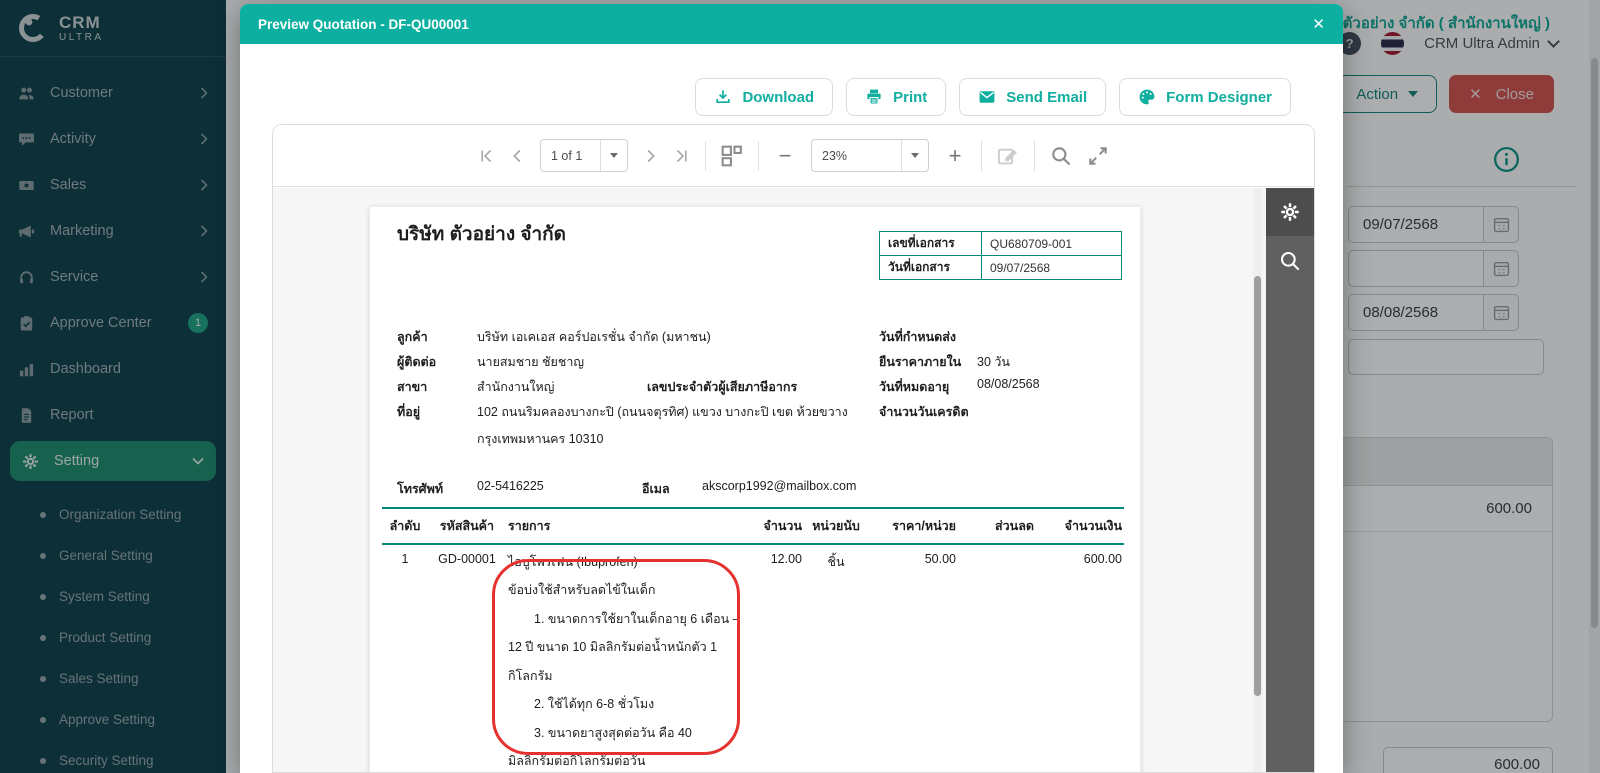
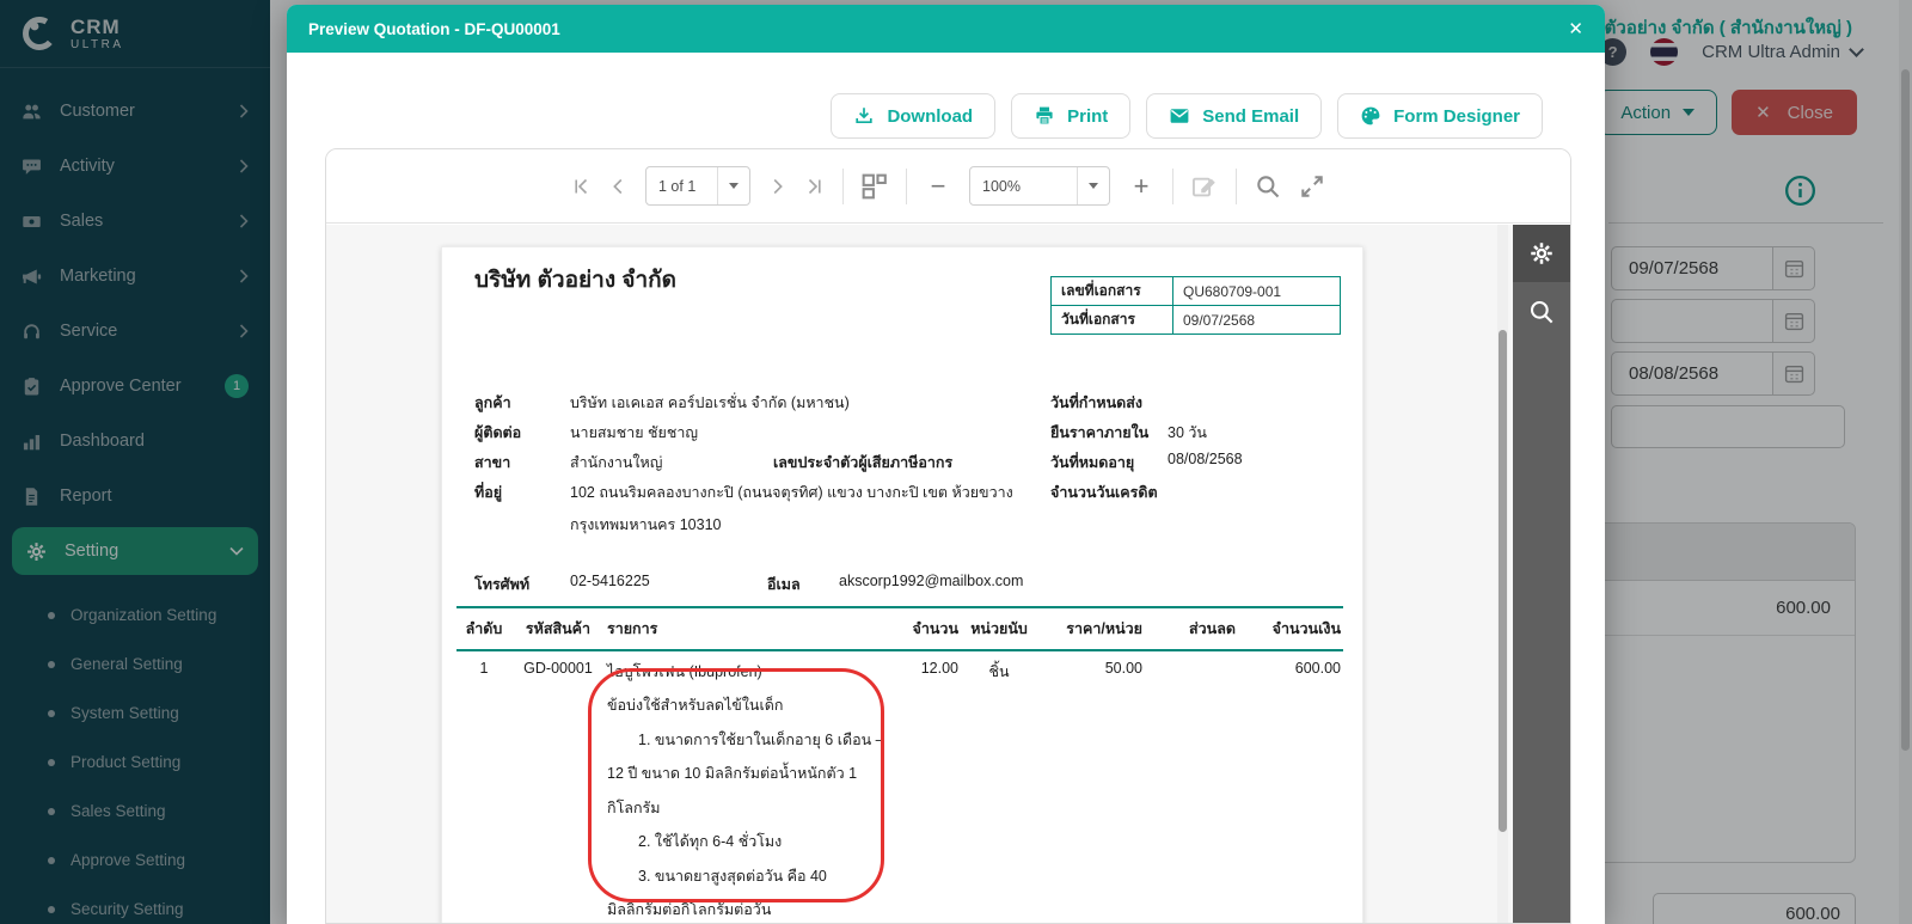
  CRM
  ULTRA
  Customer
  Activity
  Sales
  Marketing
  Service
  Approve Center
  1
  Dashboard
  Report
  Setting
  Organization Setting
  General Setting
  System Setting
  Product Setting
  Sales Setting
  Approve Setting
  Security Setting
  ตัวอย่าง จำกัด ( สำนักงานใหญ่ )
  ?
  CRM Ultra Admin
  Action
  ✕
  Close
  09/07/2568
  08/08/2568
  600.00
  600.00
  Preview Quotation - DF-QU00001
  ✕
  Download
  Print
  Send Email
  Form Designer
  1 of 1
  −
- 23%
+ 100%
  +
  บริษัท ตัวอย่าง จำกัด
  เลขที่เอกสาร	QU680709-001
  วันที่เอกสาร	09/07/2568
  ลูกค้า
  บริษัท เอเคเอส คอร์ปอเรชั่น จำกัด (มหาชน)
  ผู้ติดต่อ
  นายสมชาย ชัยชาญ
  สาขา
  สำนักงานใหญ่
  เลขประจำตัวผู้เสียภาษีอากร
  ที่อยู่
  102 ถนนริมคลองบางกะปิ (ถนนจตุรทิศ) แขวง บางกะปิ เขต ห้วยขวาง
  กรุงเทพมหานคร 10310
  วันที่กำหนดส่ง
  ยืนราคาภายใน
  30 วัน
  วันที่หมดอายุ
  08/08/2568
  จำนวนวันเครดิต
  โทรศัพท์
  02-5416225
  อีเมล
  akscorp1992@mailbox.com
  ลำดับ	รหัสสินค้า	รายการ	จำนวน	หน่วยนับ	ราคา/หน่วย	ส่วนลด	จำนวนเงิน
- 1	GD-00001	ไอบูโพรเฟน (Ibuprofen) ข้อบ่งใช้สำหรับลดไข้ในเด็ก 1. ขนาดการใช้ยาในเด็กอายุ 6 เดือน – 12 ปี ขนาด 10 มิลลิกรัมต่อน้ำหนักตัว 1 กิโลกรัม 2. ใช้ได้ทุก 6-8 ชั่วโมง 3. ขนาดยาสูงสุดต่อวัน คือ 40 มิลลิกรัมต่อกิโลกรัมต่อวัน	12.00	ชิ้น	50.00		600.00
+ 1	GD-00001	ไอบูโพรเฟน (Ibuprofen) ข้อบ่งใช้สำหรับลดไข้ในเด็ก 1. ขนาดการใช้ยาในเด็กอายุ 6 เดือน – 12 ปี ขนาด 10 มิลลิกรัมต่อน้ำหนักตัว 1 กิโลกรัม 2. ใช้ได้ทุก 6-4 ชั่วโมง 3. ขนาดยาสูงสุดต่อวัน คือ 40 มิลลิกรัมต่อกิโลกรัมต่อวัน	12.00	ชิ้น	50.00		600.00
